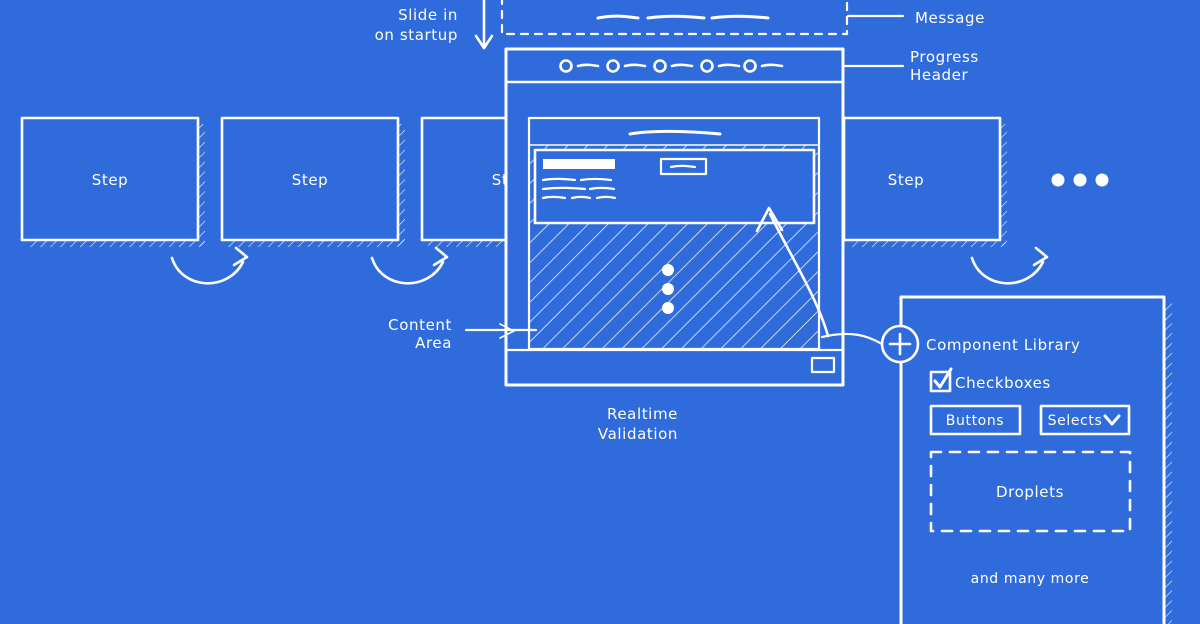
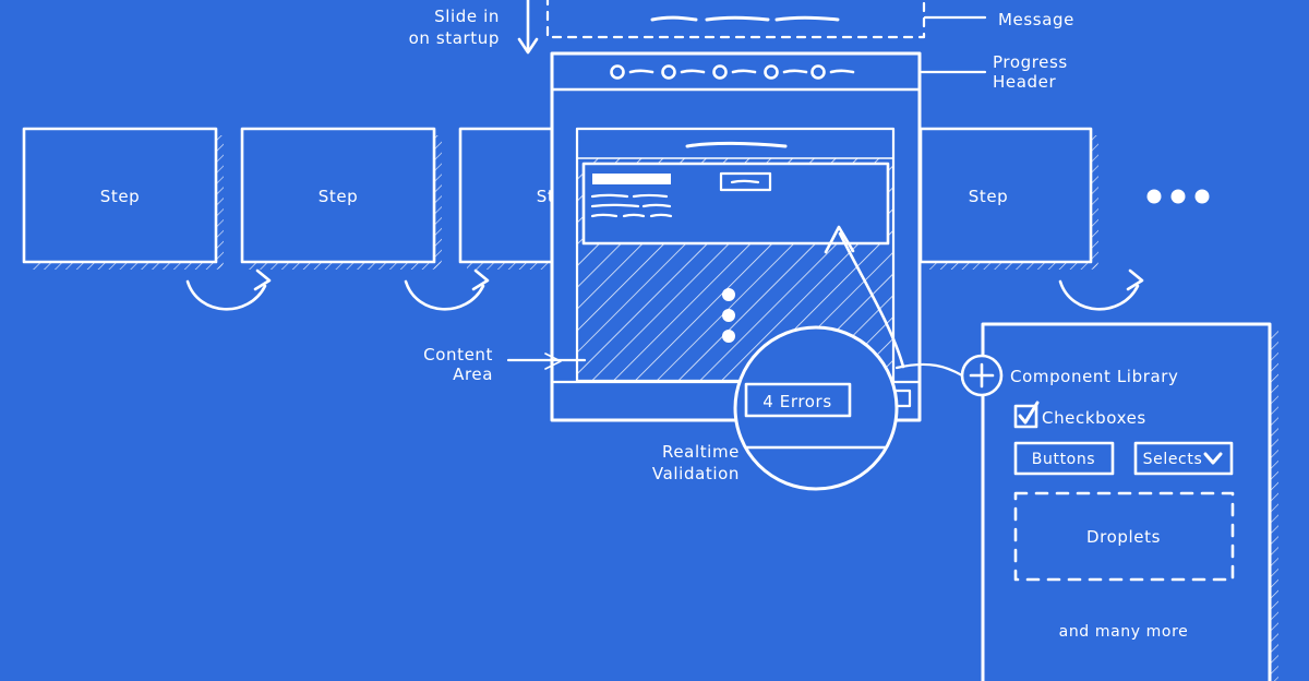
  Step
  Step
  Step
  Message
  Slide in
  on startup
  Progress
  Header
  Content
  Area
  Realtime
  Validation
+ 4 Errors
  Component Library
  Checkboxes
  Buttons
  Selects
  Droplets
  and many more
